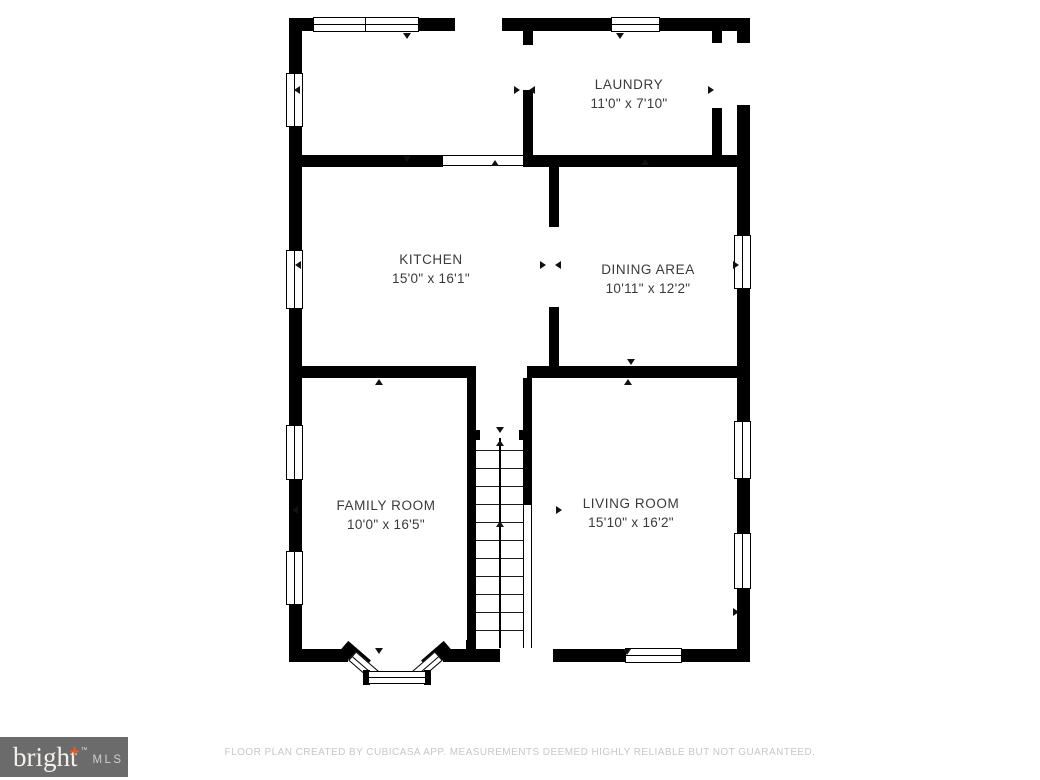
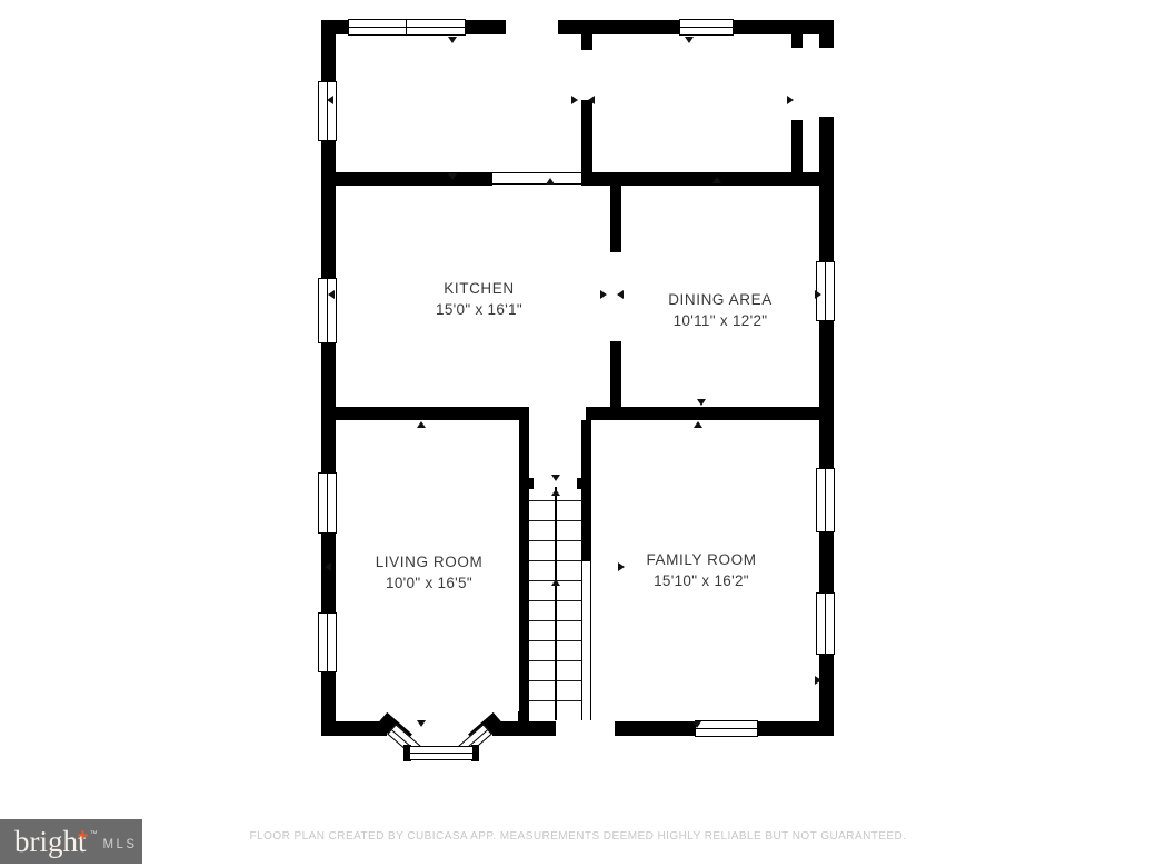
- LAUNDRY
- 11'0" x 7'10"
  KITCHEN
  15'0" x 16'1"
  DINING AREA
  10'11" x 12'2"
- FAMILY ROOM
+ LIVING ROOM
  10'0" x 16'5"
- LIVING ROOM
+ FAMILY ROOM
  15'10" x 16'2"
  FLOOR PLAN CREATED BY CUBICASA APP. MEASUREMENTS DEEMED HIGHLY RELIABLE BUT NOT GUARANTEED.
  bright
  +
  MLS
